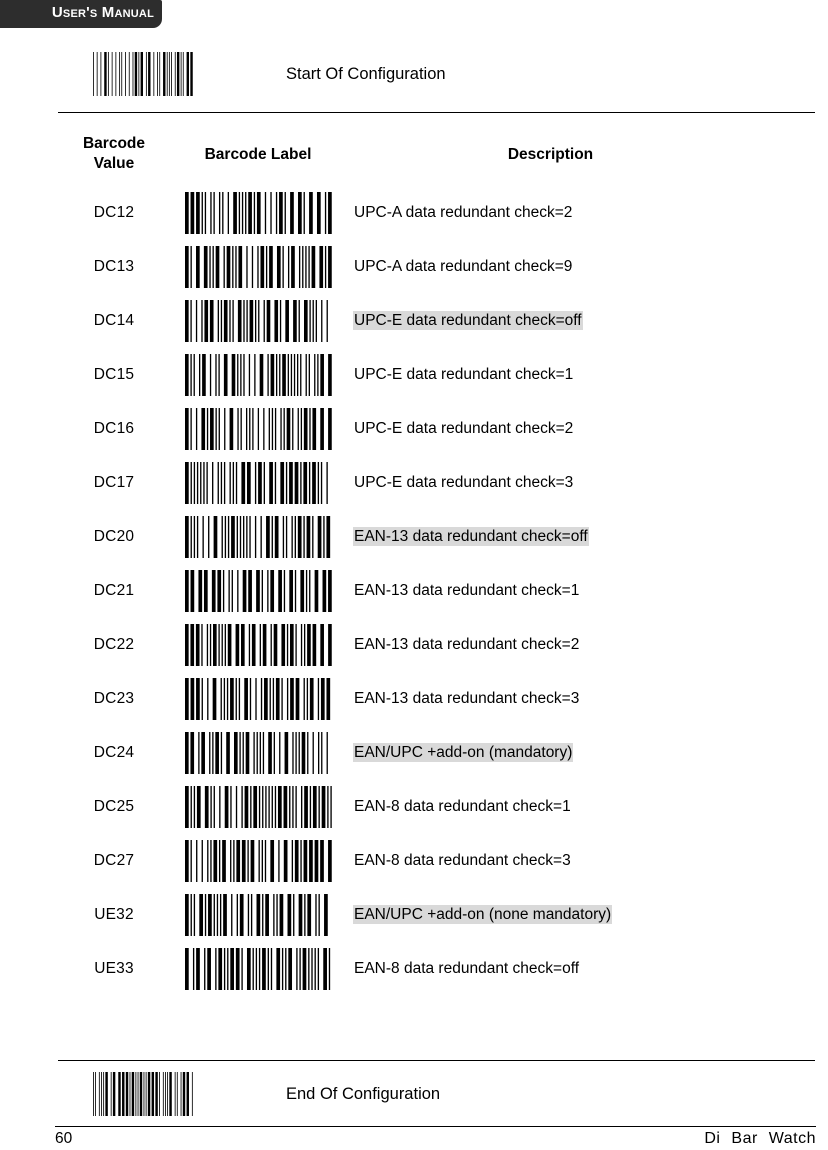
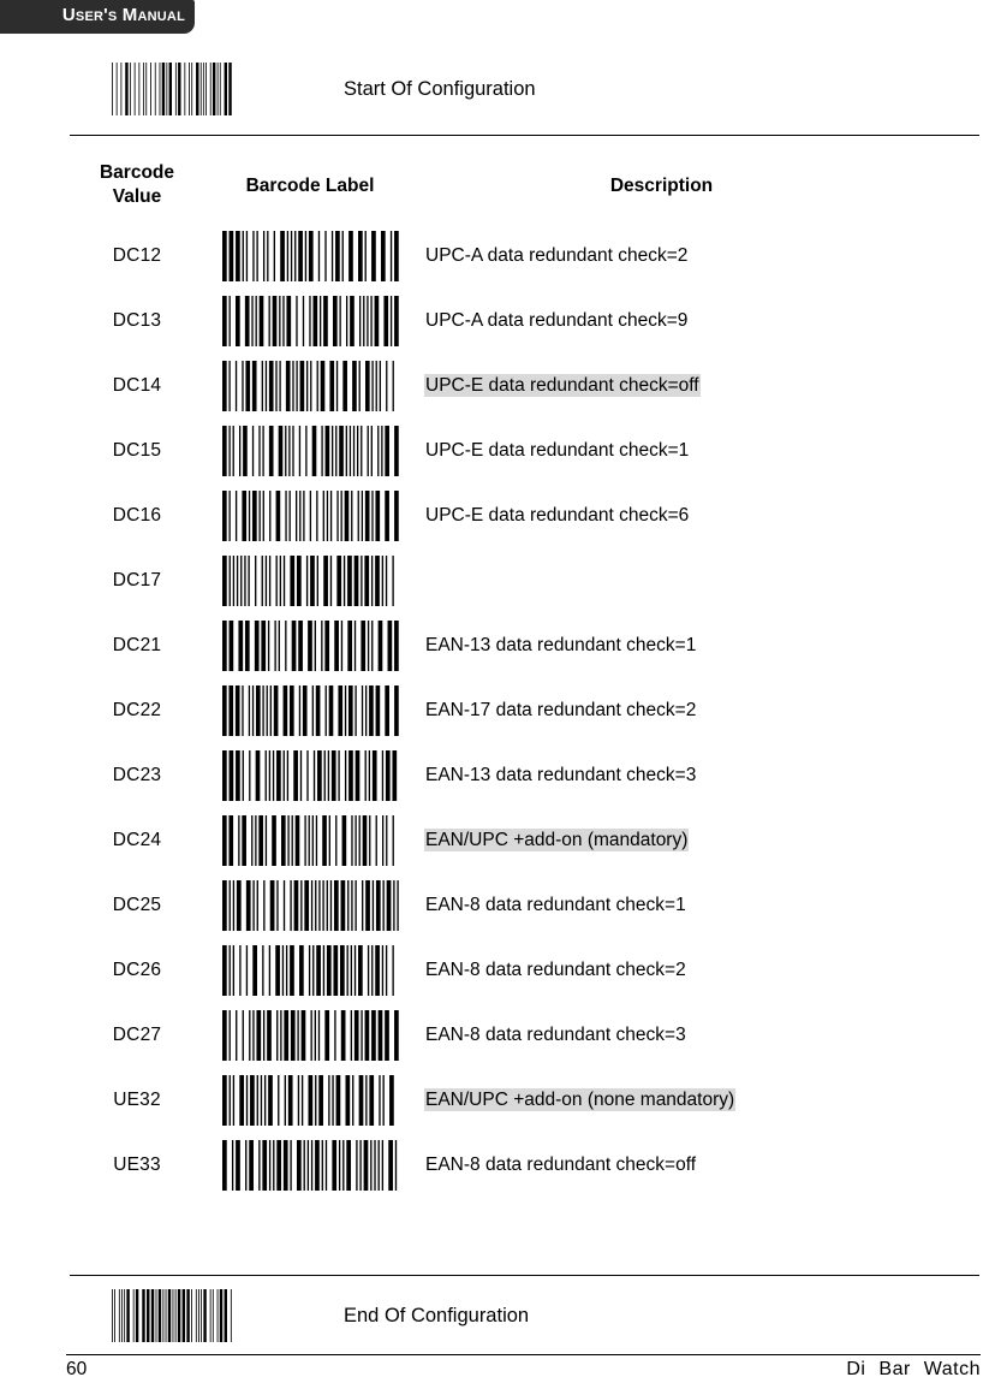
  User's Manual
  Start Of Configuration
  Barcode
  Value
  Barcode Label
  Description
  DC12
  UPC-A data redundant check=2
  DC13
  UPC-A data redundant check=9
  DC14
  UPC-E data redundant check=off
  DC15
  UPC-E data redundant check=1
  DC16
- UPC-E data redundant check=2
+ UPC-E data redundant check=6
  DC17
- UPC-E data redundant check=3
- DC20
- EAN-13 data redundant check=off
  DC21
  EAN-13 data redundant check=1
  DC22
- EAN-13 data redundant check=2
+ EAN-17 data redundant check=2
  DC23
  EAN-13 data redundant check=3
  DC24
  EAN/UPC +add-on (mandatory)
  DC25
  EAN-8 data redundant check=1
+ DC26
+ EAN-8 data redundant check=2
  DC27
  EAN-8 data redundant check=3
  UE32
  EAN/UPC +add-on (none mandatory)
  UE33
  EAN-8 data redundant check=off
  End Of Configuration
  60
  Di Bar Watch
